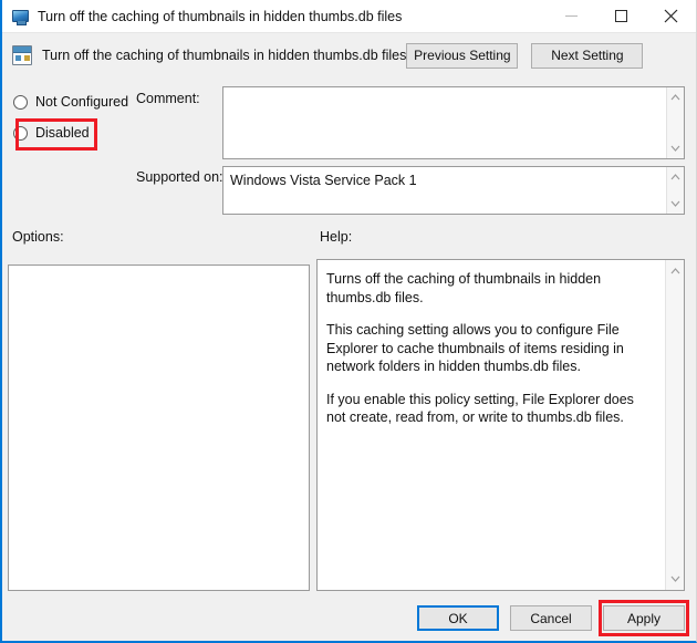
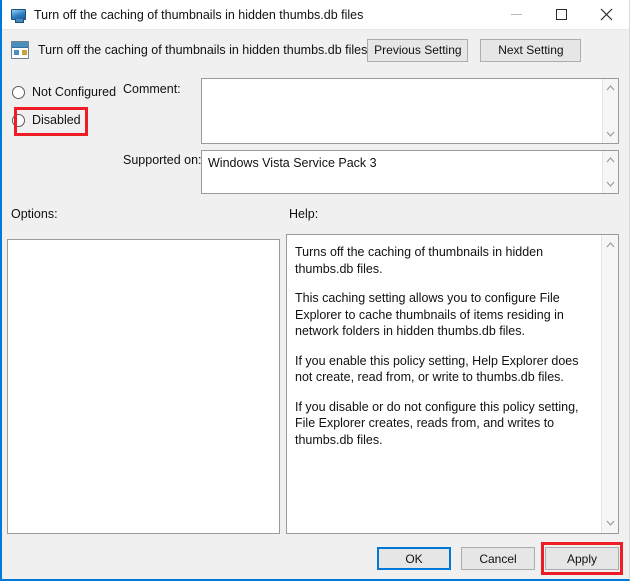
  Turn off the caching of thumbnails in hidden thumbs.db files
  Turn off the caching of thumbnails in hidden thumbs.db files
  Previous Setting
  Next Setting
  Not Configured
  Disabled
  Comment:
  Supported on:
- Windows Vista Service Pack 1
+ Windows Vista Service Pack 3
  Options:
  Help:
  Turns off the caching of thumbnails in hidden thumbs.db files.
  This caching setting allows you to configure File Explorer to cache thumbnails of items residing in network folders in hidden thumbs.db files.
- If you enable this policy setting, File Explorer does not create, read from, or write to thumbs.db files.
+ If you enable this policy setting, Help Explorer does not create, read from, or write to thumbs.db files.
+ If you disable or do not configure this policy setting, File Explorer creates, reads from, and writes to thumbs.db files.
  OK
  Cancel
  Apply
